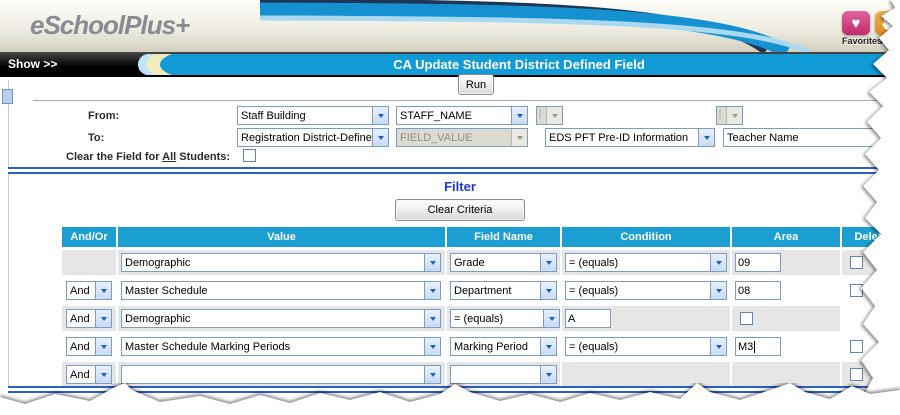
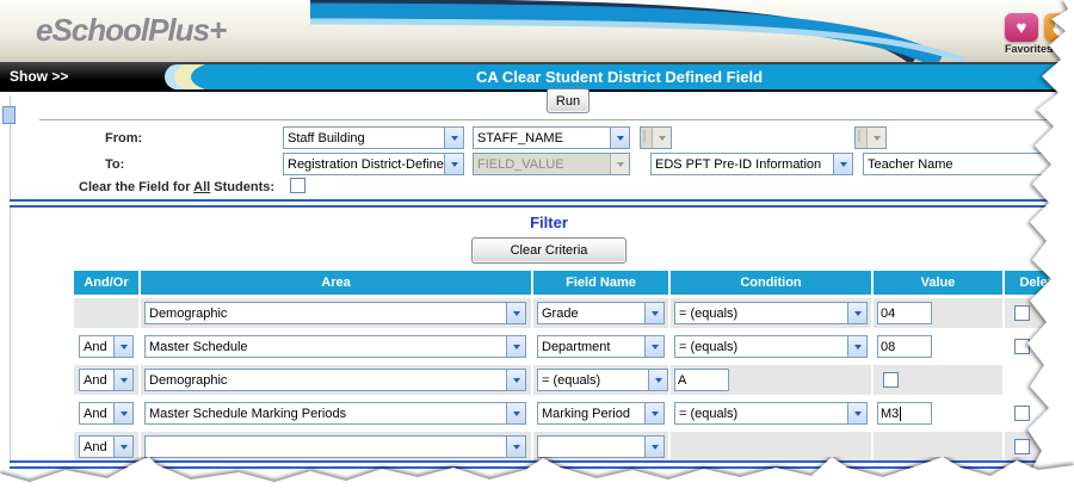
  eSchoolPlus+
  ♥
  Favorit
  Show >>
- CA Update Student District Defined Field
+ CA Clear Student District Defined Field
  Run
  From:
  To:
  Staff Building
  STAFF_NAME
  Registration District-Define
  FIELD_VALUE
  EDS PFT Pre-ID Information
  Teacher Name
  Clear the Field for All Students:
  Filter
  Clear Criteria
  And/Or
- Value
+ Area
  Field Name
  Condition
- Area
+ Value
  Demographic
  Grade
  = (equals)
- 09
+ 04
  And
  Master Schedule
  Department
  = (equals)
  08
  And
  Demographic
  = (equals)
  A
  And
  Master Schedule Marking Periods
  Marking Period
  = (equals)
  M3
  And
